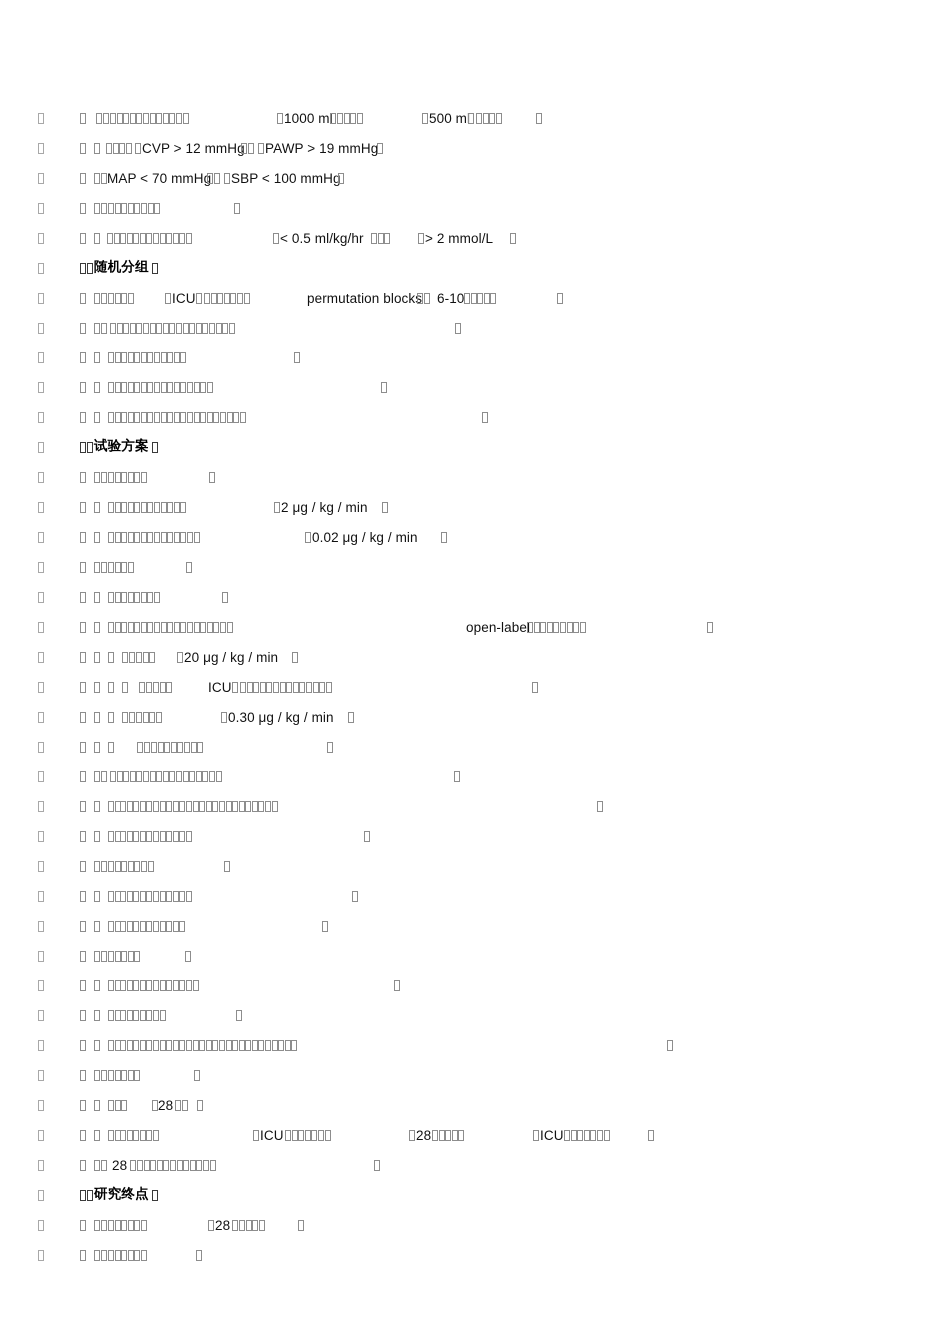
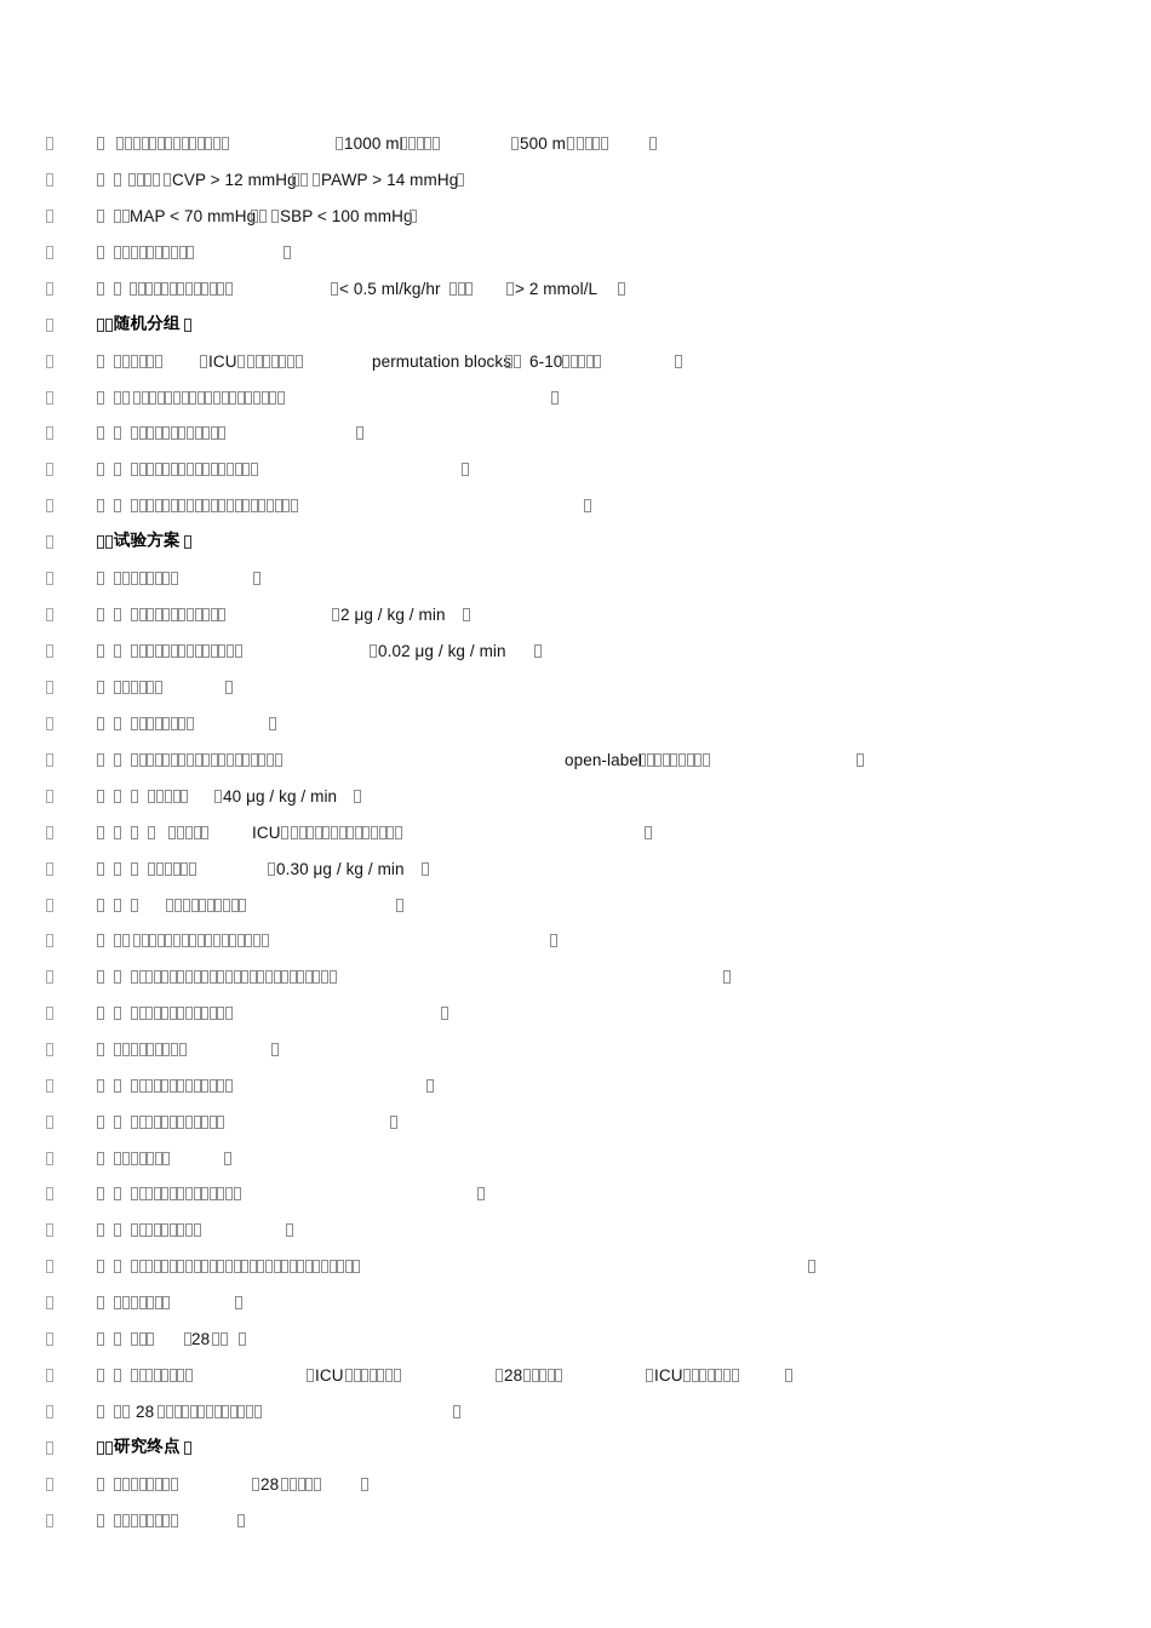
  1000 ml
  500 ml
  CVP > 12 mmHg
- PAWP > 19 mmHg
+ PAWP > 14 mmHg
  MAP < 70 mmHg
  SBP < 100 mmHg
  < 0.5 ml/kg/hr
  > 2 mmol/L
  随机分组
  ICU
  permutation blocks
  6-10
  试验方案
  2 μg / kg / min
  0.02 μg / kg / min
  open-label
- 20 μg / kg / min
+ 40 μg / kg / min
  ICU
  0.30 μg / kg / min
  28
  ICU
  28
  ICU
  28
  研究终点
  28
